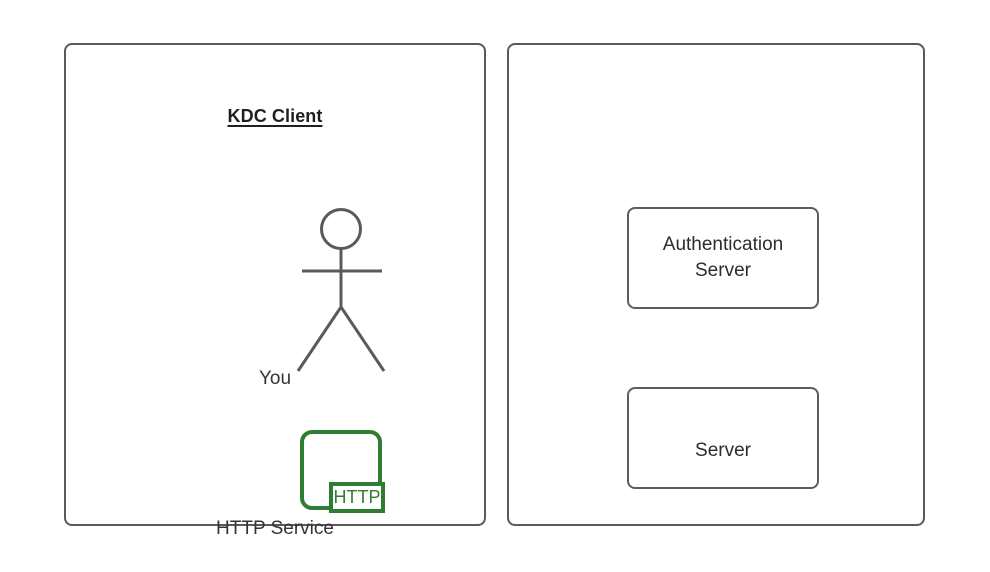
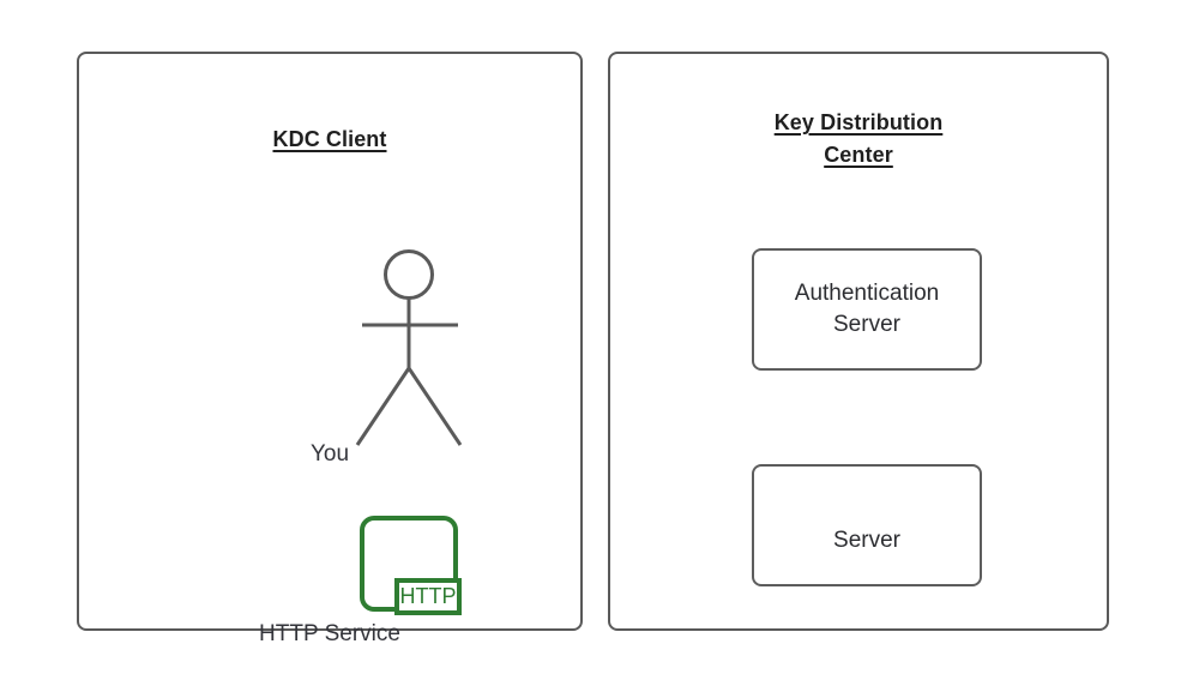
  KDC Client
  You
  HTTP
  HTTP Service
+ Key Distribution
+ Center
  Authentication
  Server
  Server
